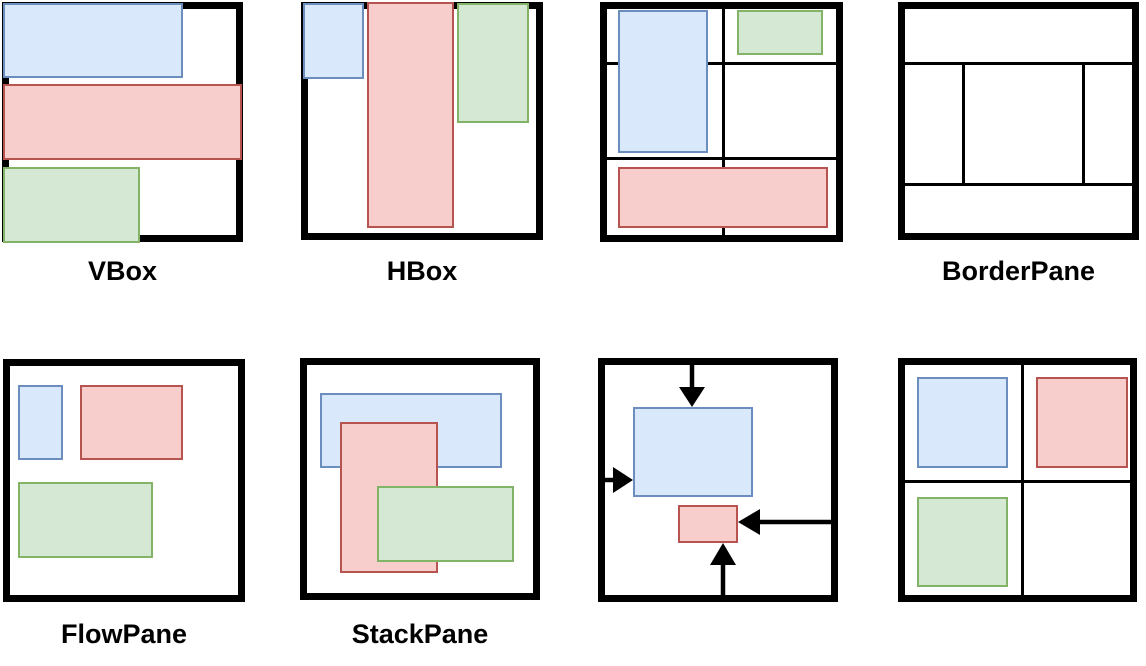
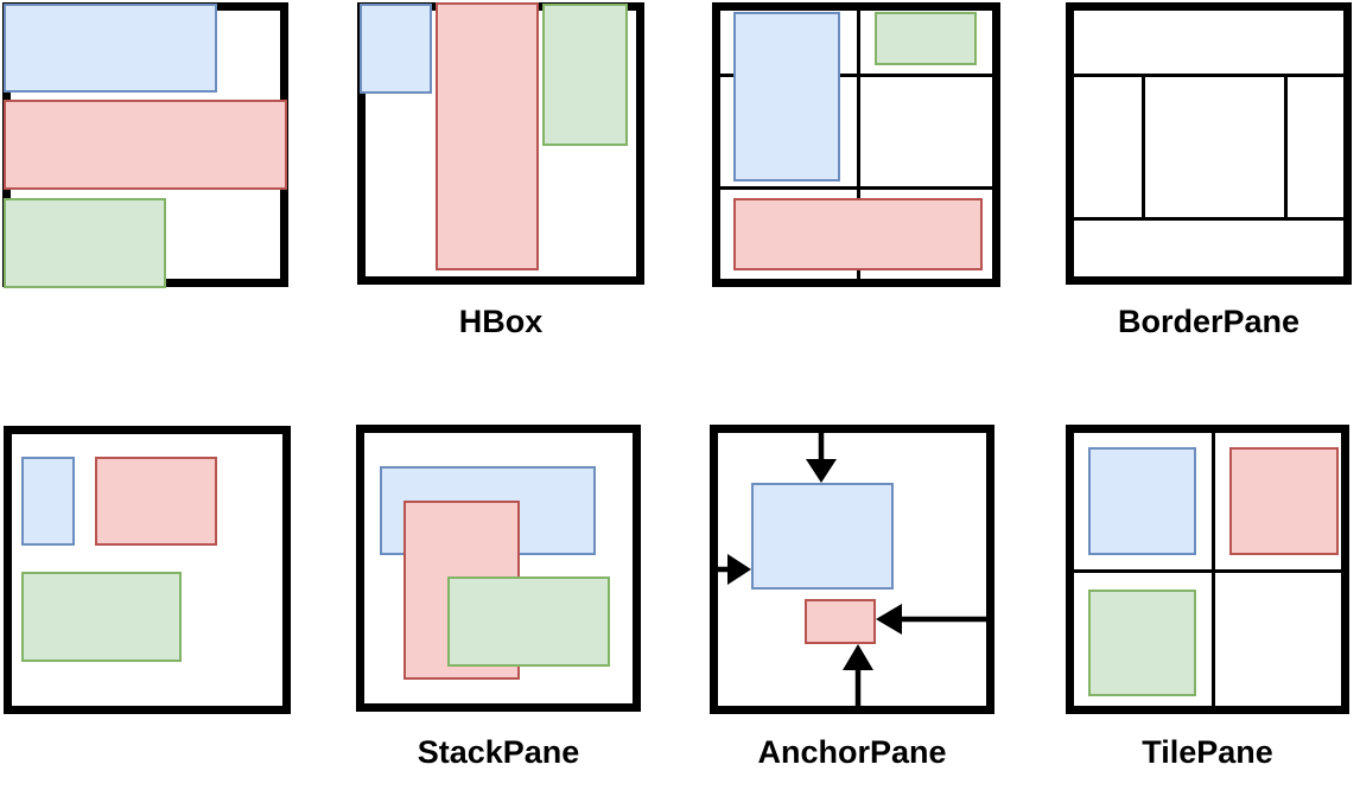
- VBox
  HBox
  BorderPane
- FlowPane
  StackPane
+ AnchorPane
+ TilePane
